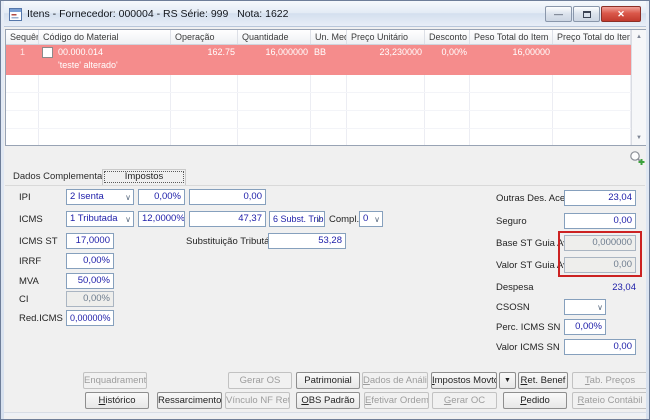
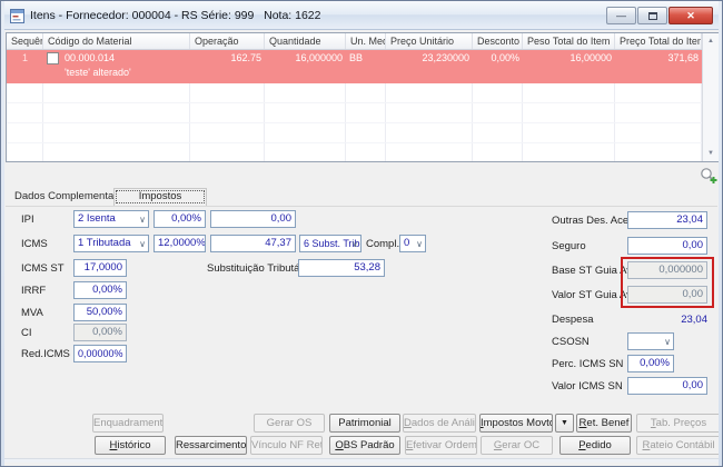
  Itens - Fornecedor: 000004 - RS Série: 999 Nota: 1622
  —
  ✕
  Código do Material
  Operação
  Quantidade
  Un. Med
  Preço Unitário
  Desconto
  Peso Total do Item
  Preço Total do Ite
  1
  00.000.014
  'teste' alterado'
  162.75
  16,000000
  BB
  23,230000
  0,00%
  16,00000
+ 371,68
  Dados Complementa
  Impostos
  IPI
  2 Isenta
  ∨
  0,00%
  0,00
  ICMS
  1 Tributada
  ∨
  12,0000%
  47,37
  6 Subst. Trib
  ∨
  Compl.
  0
  ∨
  ICMS ST
  17,0000
  Substituição Tributá
  53,28
  IRRF
  0,00%
  MVA
  50,00%
  CI
  0,00%
  Red.ICMS
  0,00000%
  Outras Des. Ace
  23,04
  Seguro
  0,00
  0,000000
  Valor ST Guia A
  0,00
  Despesa
  23,04
  CSOSN
  ∨
  Perc. ICMS SN
  0,00%
  Valor ICMS SN
  0,00
  Enquadrament
  Gerar OS
  Patrimonial
  Dados de Análi
  Impostos Movto
  Ret. Benef
  Tab. Preços
  Histórico
  Ressarcimento
  Vínculo NF Ret
  OBS Padrão
  Efetivar Ordem
  Gerar OC
  Pedido
  Rateio Contábil
